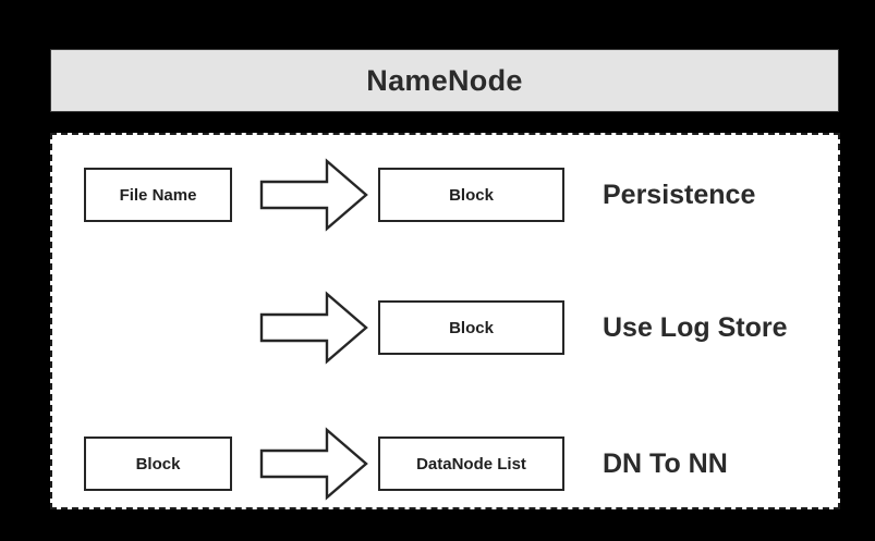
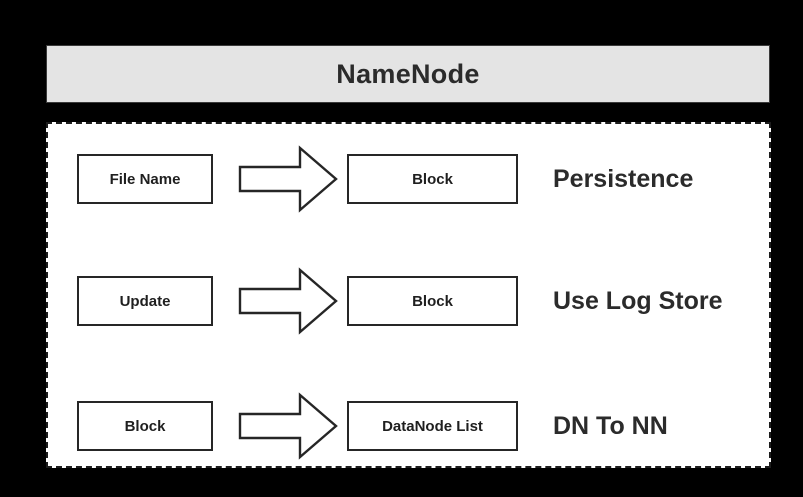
  NameNode
  File Name
  Block
  Persistence
+ Update
  Block
  Use Log Store
  Block
  DataNode List
  DN To NN
